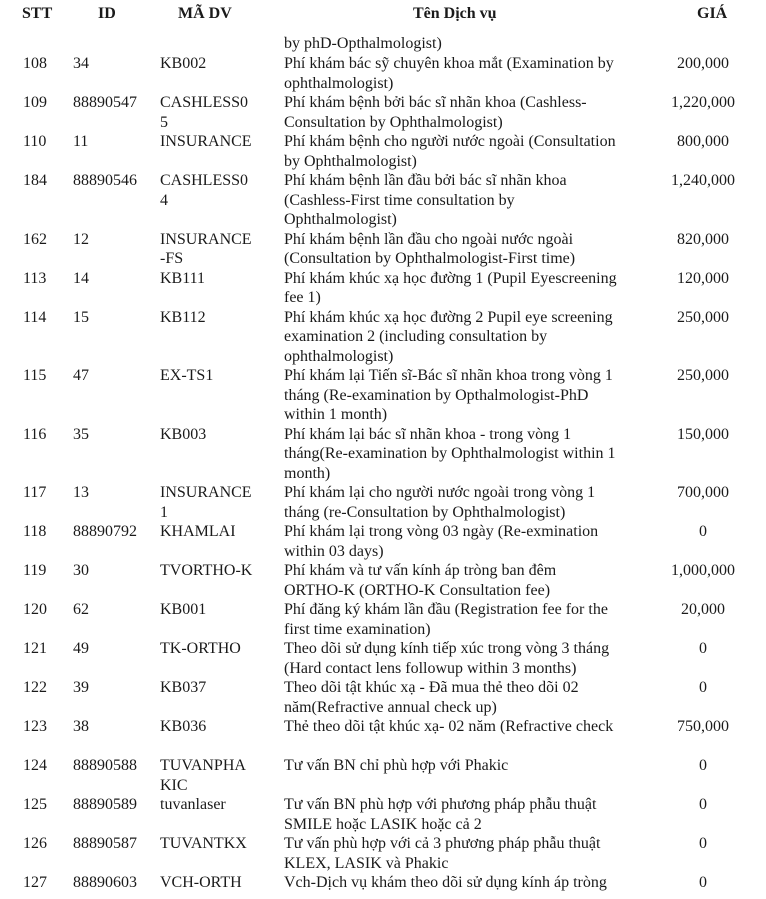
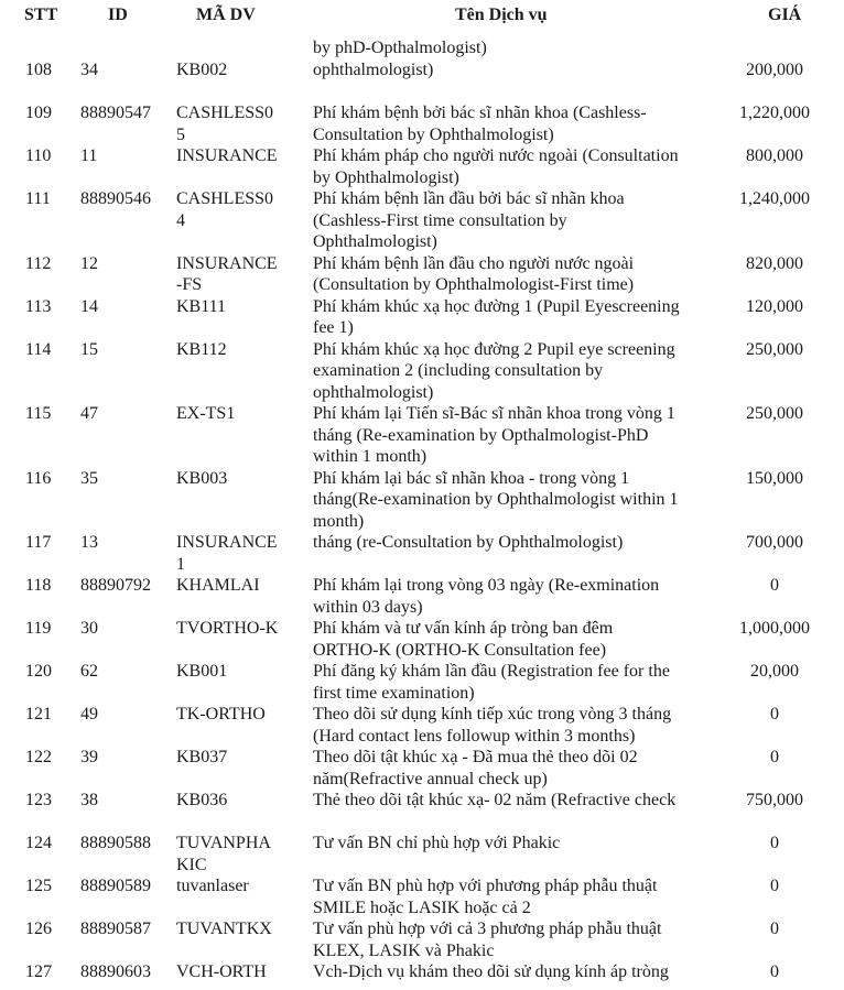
  STT
  ID
  MÃ DV
  Tên Dịch vụ
  GIÁ
  by phD-Opthalmologist)
  108
  34
  KB002
- Phí khám bác sỹ chuyên khoa mắt (Examination by
  ophthalmologist)
  200,000
  109
  88890547
  CASHLESS0
  5
  Phí khám bệnh bởi bác sĩ nhãn khoa (Cashless-
  Consultation by Ophthalmologist)
  1,220,000
  110
  11
  INSURANCE
- Phí khám bệnh cho người nước ngoài (Consultation
+ Phí khám pháp cho người nước ngoài (Consultation
  by Ophthalmologist)
  800,000
- 184
+ 111
  88890546
  CASHLESS0
  4
  Phí khám bệnh lần đầu bởi bác sĩ nhãn khoa
  (Cashless-First time consultation by
  Ophthalmologist)
  1,240,000
- 162
+ 112
  12
  INSURANCE
  -FS
- Phí khám bệnh lần đầu cho ngoài nước ngoài
+ Phí khám bệnh lần đầu cho người nước ngoài
  (Consultation by Ophthalmologist-First time)
  820,000
  113
  14
  KB111
  Phí khám khúc xạ học đường 1 (Pupil Eyescreening
  fee 1)
  120,000
  114
  15
  KB112
  Phí khám khúc xạ học đường 2 Pupil eye screening
  examination 2 (including consultation by
  ophthalmologist)
  250,000
  115
  47
  EX-TS1
  Phí khám lại Tiến sĩ-Bác sĩ nhãn khoa trong vòng 1
  tháng (Re-examination by Opthalmologist-PhD
  within 1 month)
  250,000
  116
  35
  KB003
  Phí khám lại bác sĩ nhãn khoa - trong vòng 1
  tháng(Re-examination by Ophthalmologist within 1
  month)
  150,000
  117
  13
  INSURANCE
  1
- Phí khám lại cho người nước ngoài trong vòng 1
  tháng (re-Consultation by Ophthalmologist)
  700,000
  118
  88890792
  KHAMLAI
  Phí khám lại trong vòng 03 ngày (Re-exmination
  within 03 days)
  0
  119
  30
  TVORTHO-K
  Phí khám và tư vấn kính áp tròng ban đêm
  ORTHO-K (ORTHO-K Consultation fee)
  1,000,000
  120
  62
  KB001
  Phí đăng ký khám lần đầu (Registration fee for the
  first time examination)
  20,000
  121
  49
  TK-ORTHO
  Theo dõi sử dụng kính tiếp xúc trong vòng 3 tháng
  (Hard contact lens followup within 3 months)
  0
  122
  39
  KB037
  Theo dõi tật khúc xạ - Đã mua thẻ theo dõi 02
  năm(Refractive annual check up)
  0
  123
  38
  KB036
  Thẻ theo dõi tật khúc xạ- 02 năm (Refractive check
  750,000
  124
  88890588
  TUVANPHA
  KIC
  Tư vấn BN chỉ phù hợp với Phakic
  0
  125
  88890589
  tuvanlaser
  Tư vấn BN phù hợp với phương pháp phẫu thuật
  SMILE hoặc LASIK hoặc cả 2
  0
  126
  88890587
  TUVANTKX
  Tư vấn phù hợp với cả 3 phương pháp phẫu thuật
  KLEX, LASIK và Phakic
  0
  127
  88890603
  VCH-ORTH
  Vch-Dịch vụ khám theo dõi sử dụng kính áp tròng
  0
